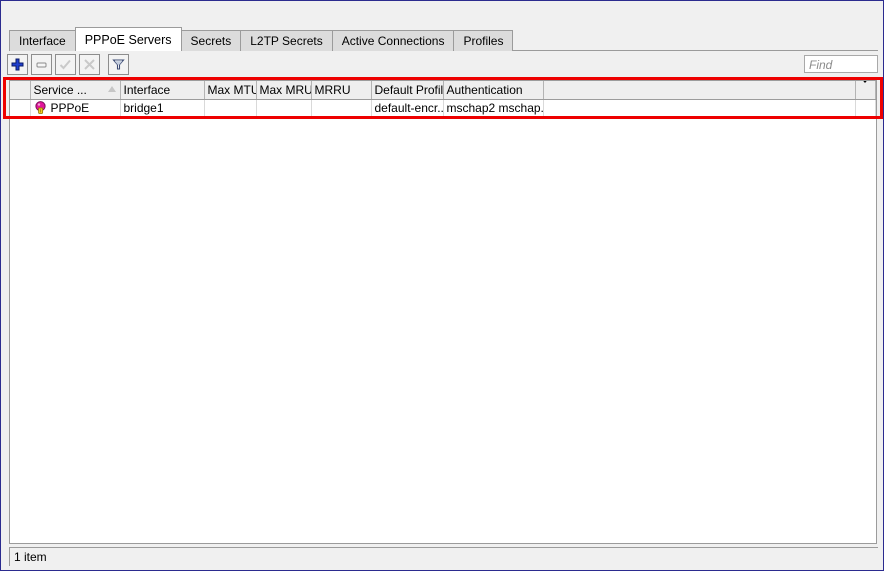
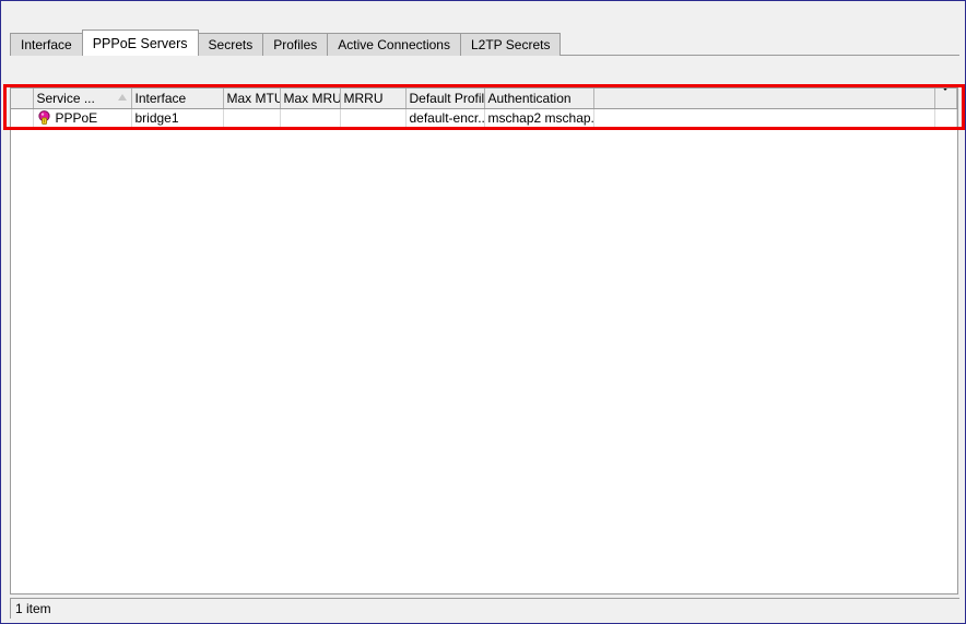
  Interface
  PPPoE Servers
  Secrets
- L2TP Secrets
+ Profiles
  Active Connections
- Profiles
+ L2TP Secrets
- Find
  	Service ...	Interface	Max MT	Max MRU	MRRU	Default Profil	Authentication
  	PPPoE	bridge1				default-encr..	mschap2 mschap.
  1 item
